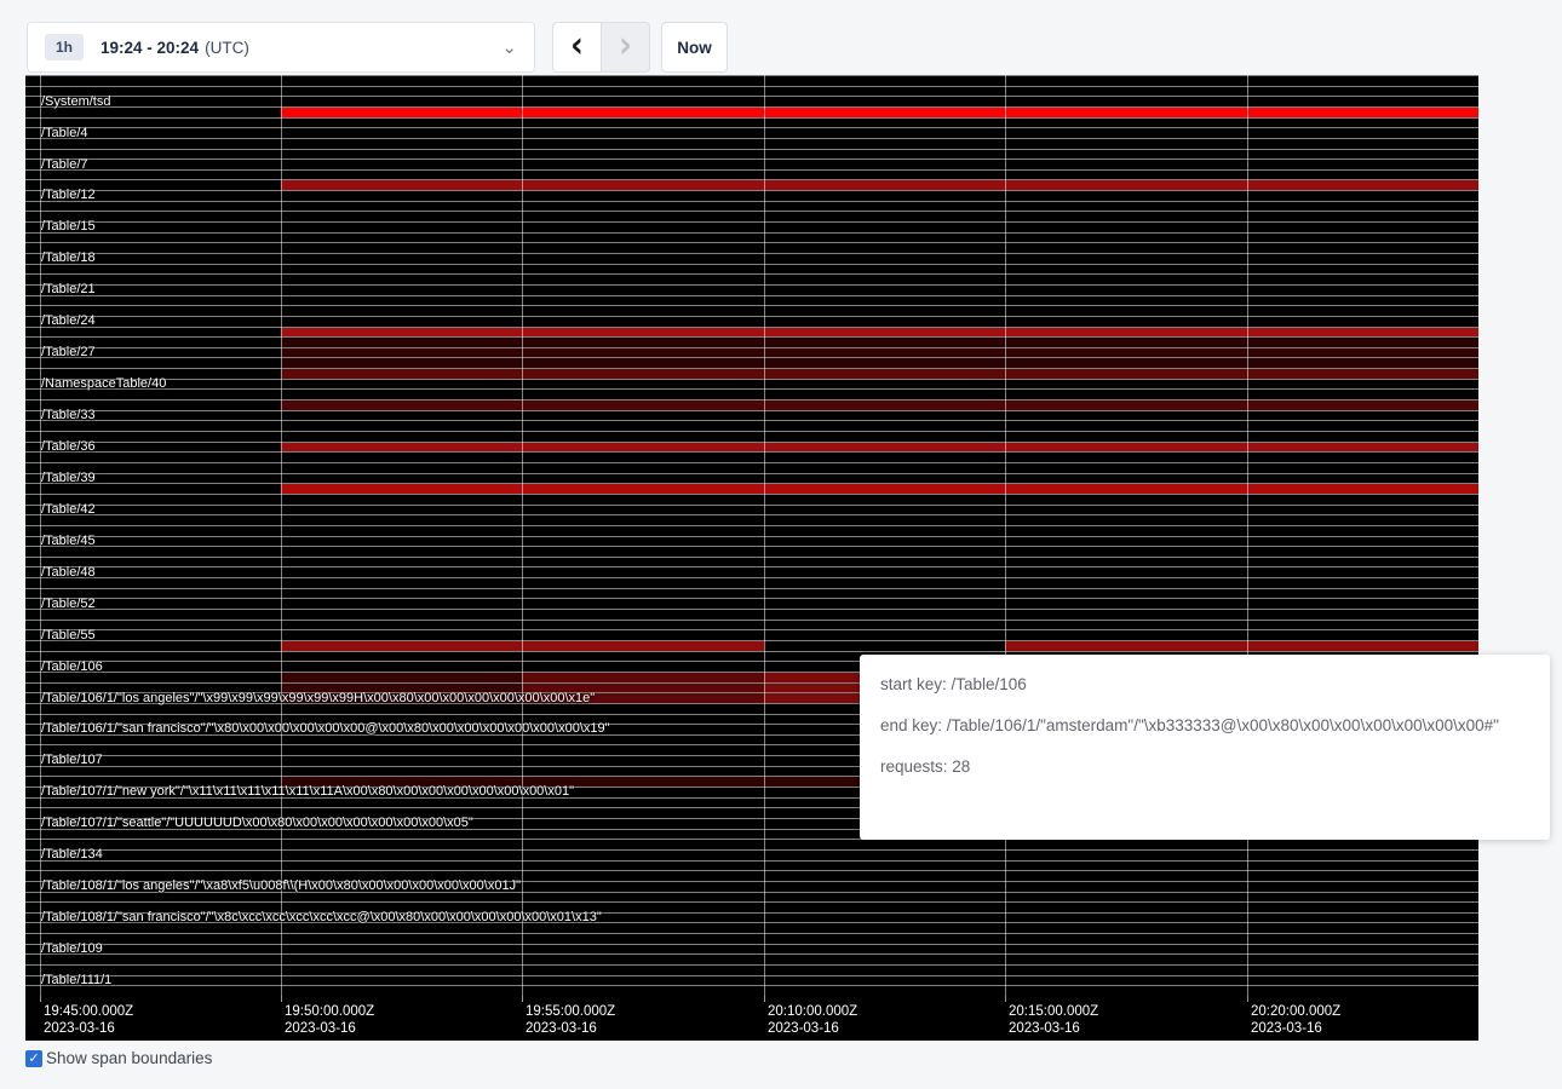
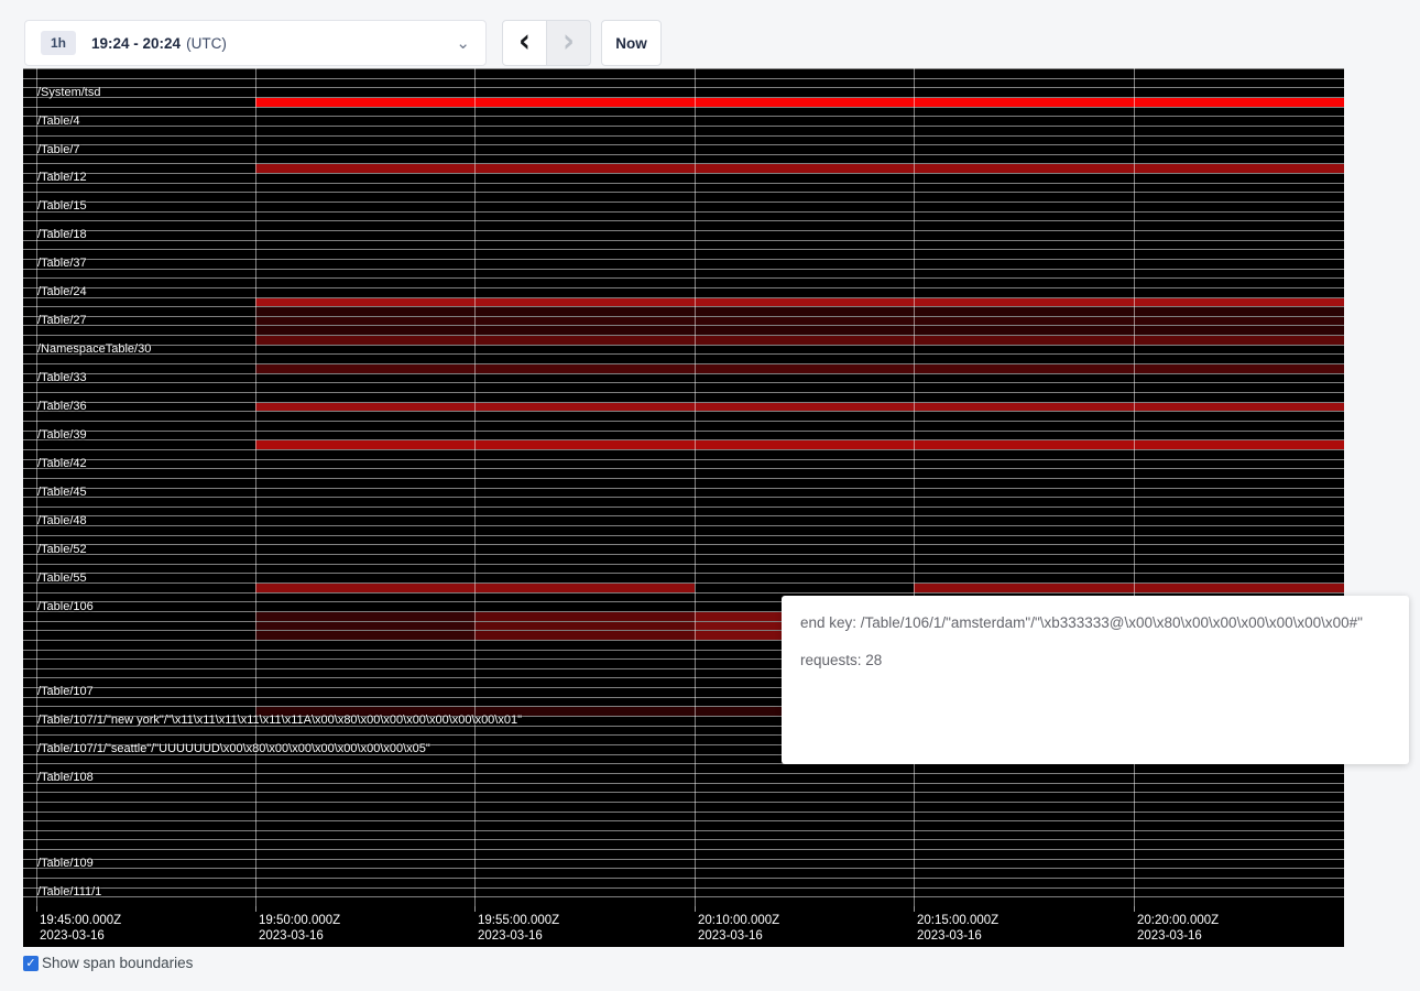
  1h
  19:24 - 20:24
  (UTC)
  ⌄
  ‹
  ›
  Now
  /System/tsd
  /Table/4
  /Table/7
  /Table/12
  /Table/15
  /Table/18
- /Table/21
+ /Table/37
  /Table/24
  /Table/27
- /NamespaceTable/40
+ /NamespaceTable/30
  /Table/33
  /Table/36
  /Table/39
  /Table/42
  /Table/45
  /Table/48
  /Table/52
  /Table/55
  /Table/106
- /Table/106/1/"los angeles"/"\x99\x99\x99\x99\x99\x99H\x00\x80\x00\x00\x00\x00\x00\x00\x1e"
- /Table/106/1/"san francisco"/"\x80\x00\x00\x00\x00\x00@\x00\x80\x00\x00\x00\x00\x00\x00\x19"
  /Table/107
  /Table/107/1/"new york"/"\x11\x11\x11\x11\x11\x11A\x00\x80\x00\x00\x00\x00\x00\x00\x01"
  /Table/107/1/"seattle"/"UUUUUUD\x00\x80\x00\x00\x00\x00\x00\x00\x05"
- /Table/134
+ /Table/108
- /Table/108/1/"los angeles"/"\xa8\xf5\u008f\\(H\x00\x80\x00\x00\x00\x00\x00\x01J"
- /Table/108/1/"san francisco"/"\x8c\xcc\xcc\xcc\xcc\xcc@\x00\x80\x00\x00\x00\x00\x00\x01\x13"
  /Table/109
  /Table/111/1
  19:45:00.000Z
  2023-03-16
  19:50:00.000Z
  2023-03-16
  19:55:00.000Z
  2023-03-16
  20:10:00.000Z
  2023-03-16
  20:15:00.000Z
  2023-03-16
  20:20:00.000Z
  2023-03-16
- start key: /Table/106
  end key: /Table/106/1/"amsterdam"/"\xb333333@\x00\x80\x00\x00\x00\x00\x00\x00#"
  requests: 28
  ✓
  Show span boundaries
